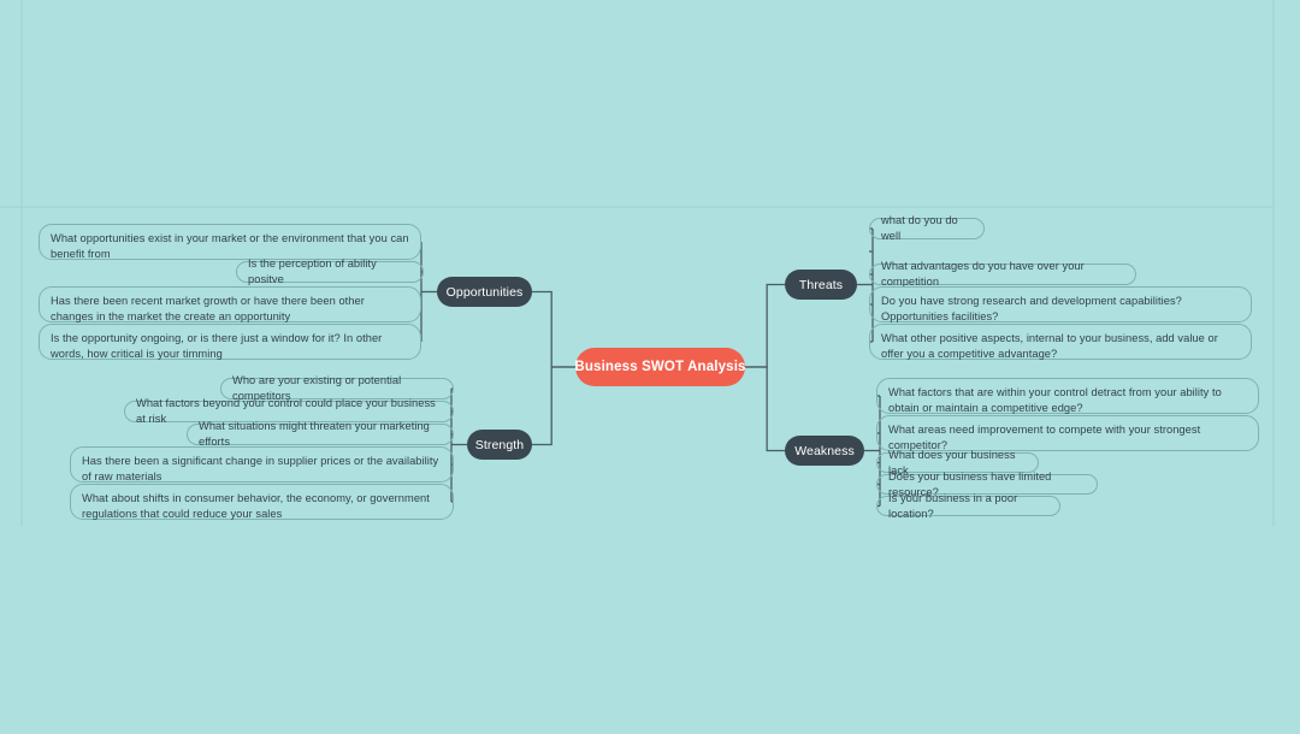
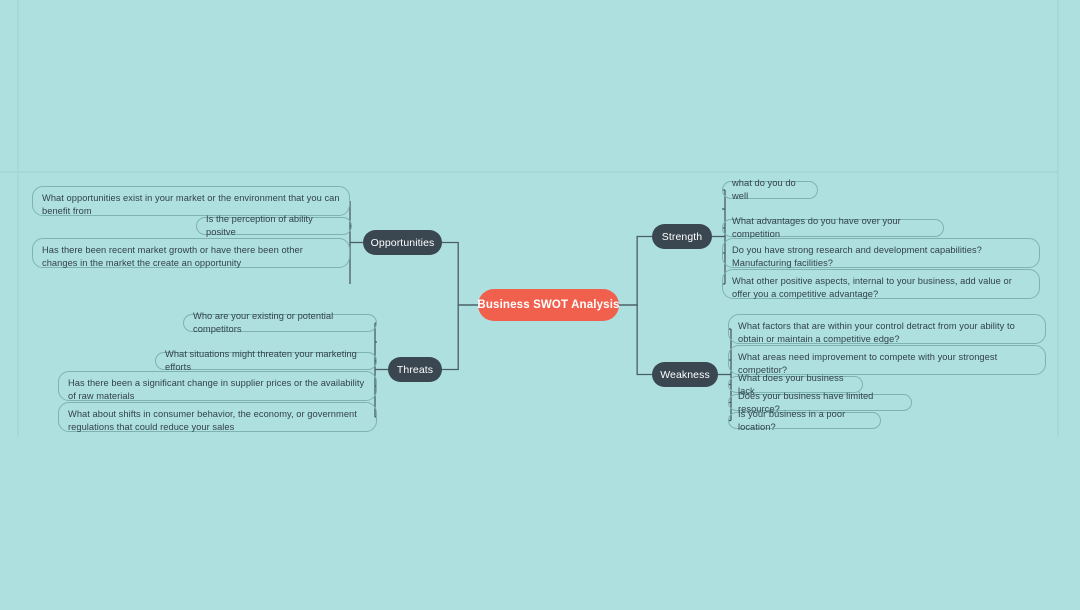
  Business SWOT Analysis
  Opportunities
  What opportunities exist in your market or the environment that you can benefit from
  Is the perception of ability positve
  Has there been recent market growth or have there been other changes in the market the create an opportunity
- Is the opportunity ongoing, or is there just a window for it? In other words, how critical is your timming
- Strength
+ Threats
  Who are your existing or potential competitors
- What factors beyond your control could place your business at risk
  What situations might threaten your marketing efforts
  Has there been a significant change in supplier prices or the availability of raw materials
  What about shifts in consumer behavior, the economy, or government regulations that could reduce your sales
- Threats
+ Strength
  what do you do well
  What advantages do you have over your competition
- Do you have strong research and development capabilities? Opportunities facilities?
+ Do you have strong research and development capabilities? Manufacturing facilities?
  What other positive aspects, internal to your business, add value or offer you a competitive advantage?
  Weakness
  What factors that are within your control detract from your ability to obtain or maintain a competitive edge?
  What areas need improvement to compete with your strongest competitor?
  What does your business lack
  Does your business have limited resource?
  Is your business in a poor location?
